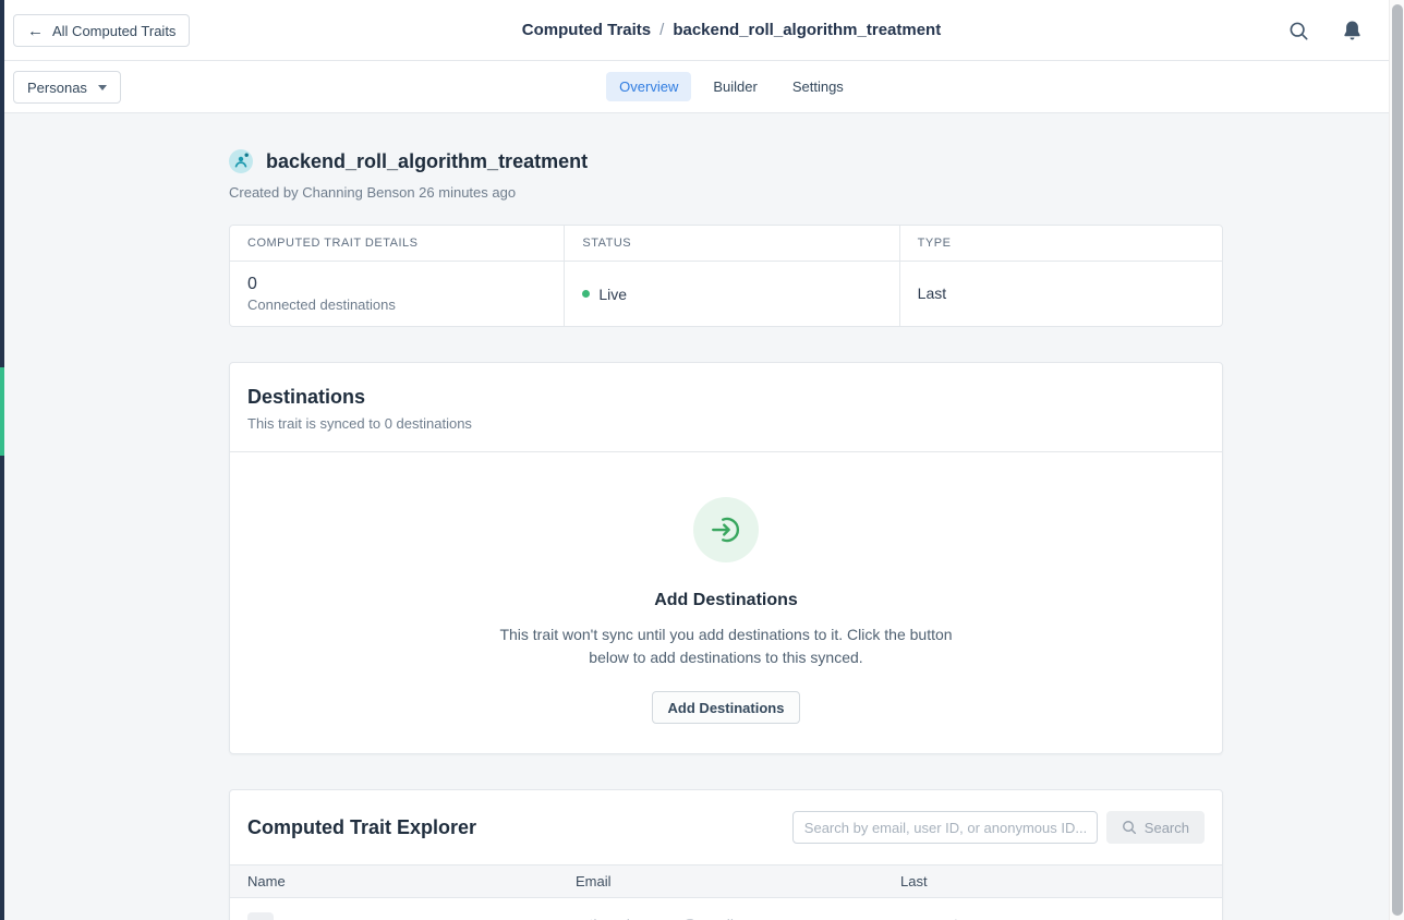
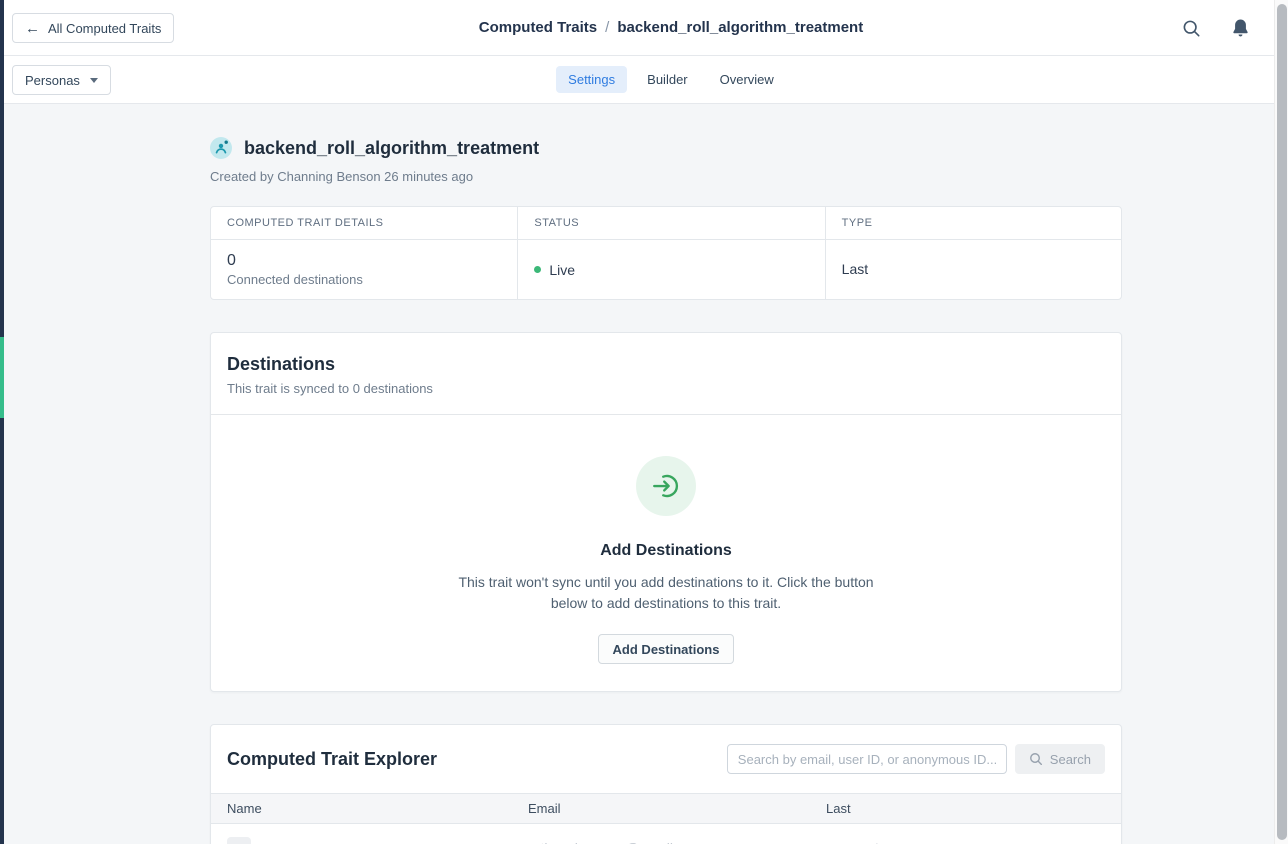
  ←
  All Computed Traits
  Computed Traits
  /
  backend_roll_algorithm_treatment
  Personas
- Overview
+ Settings
  Builder
- Settings
+ Overview
  backend_roll_algorithm_treatment
  Created by Channing Benson 26 minutes ago
  COMPUTED TRAIT DETAILS	STATUS	TYPE
  0 Connected destinations	Live	Last
  Destinations
  This trait is synced to 0 destinations
  Add Destinations
- This trait won't sync until you add destinations to it. Click the button below to add destinations to this synced.
+ This trait won't sync until you add destinations to it. Click the button below to add destinations to this trait.
  Add Destinations
  Computed Trait Explorer
  Search by email, user ID, or anonymous ID...
  Search
  Name	Email	Last
